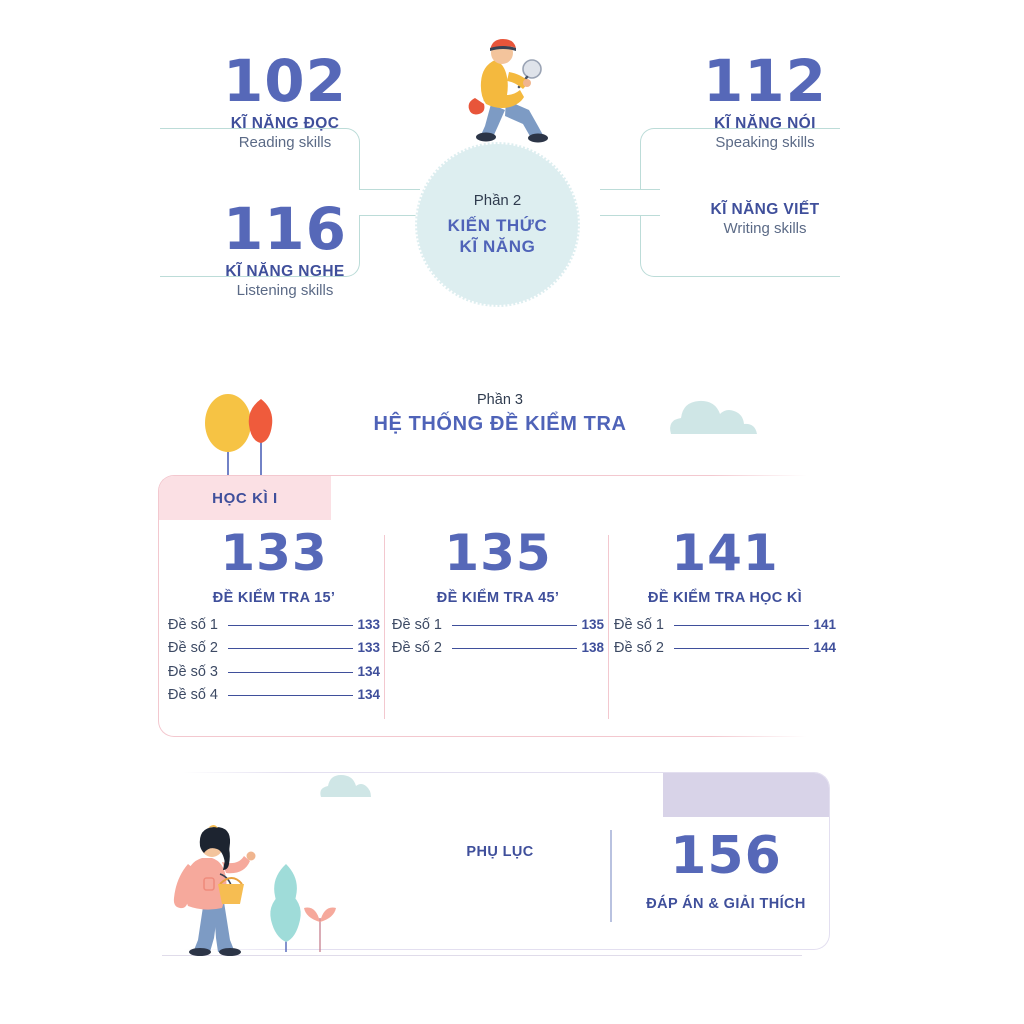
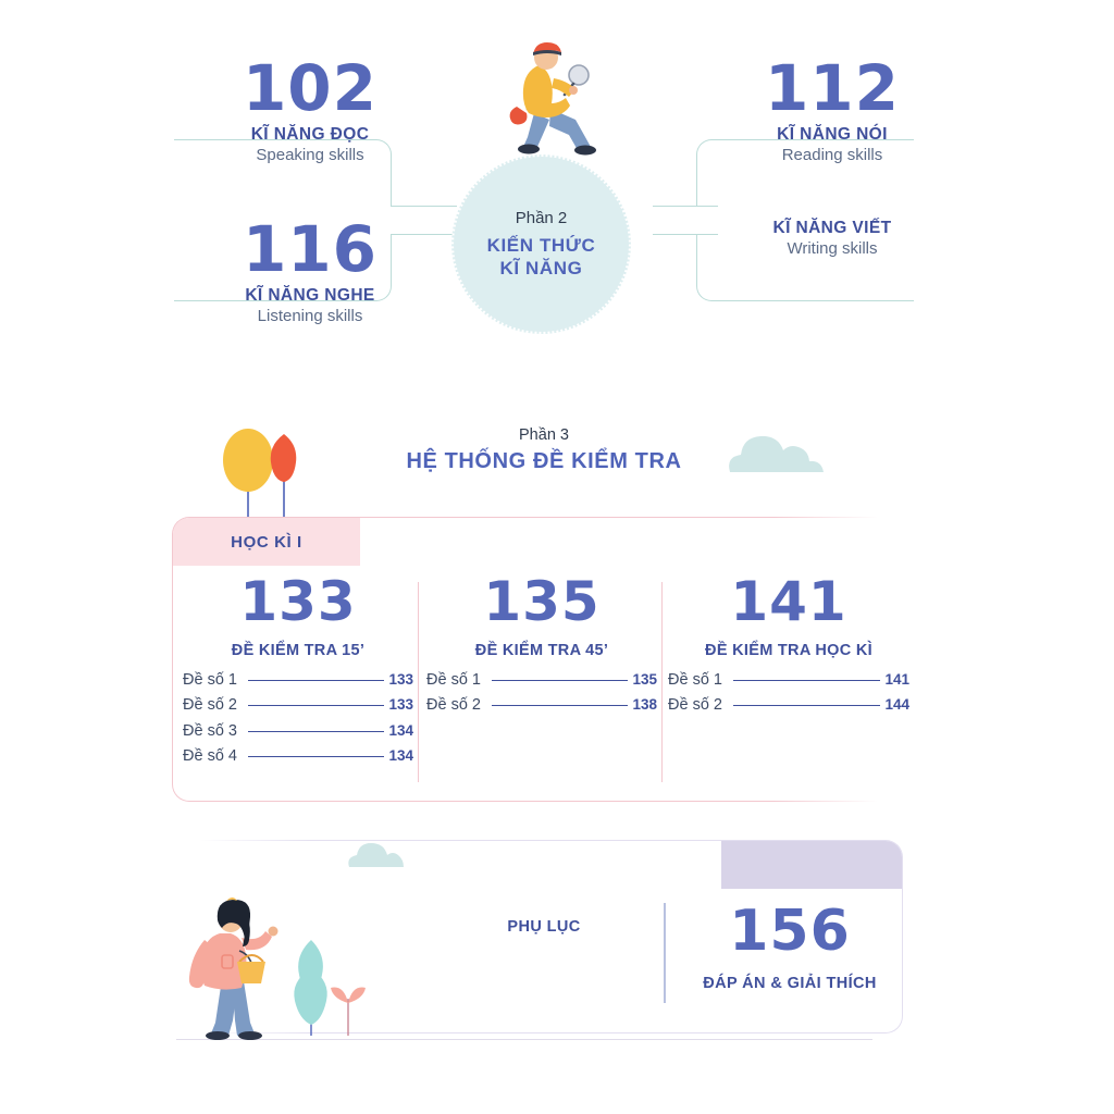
  102
  KĨ NĂNG ĐỌC
- Reading skills
+ Speaking skills
  116
  KĨ NĂNG NGHE
  Listening skills
  112
  KĨ NĂNG NÓI
- Speaking skills
+ Reading skills
  KĨ NĂNG VIẾT
  Writing skills
  Phần 2
  KIẾN THỨC
  KĨ NĂNG
  Phần 3
  HỆ THỐNG ĐỀ KIỂM TRA
  HỌC KÌ I
  133
  ĐỀ KIỂM TRA 15’
  Đề số 1
  133
  Đề số 2
  133
  Đề số 3
  134
  Đề số 4
  134
  135
  ĐỀ KIỂM TRA 45’
  Đề số 1
  135
  Đề số 2
  138
  141
  ĐỀ KIỂM TRA HỌC KÌ
  Đề số 1
  141
  Đề số 2
  144
  PHỤ LỤC
  156
  ĐÁP ÁN & GIẢI THÍCH
